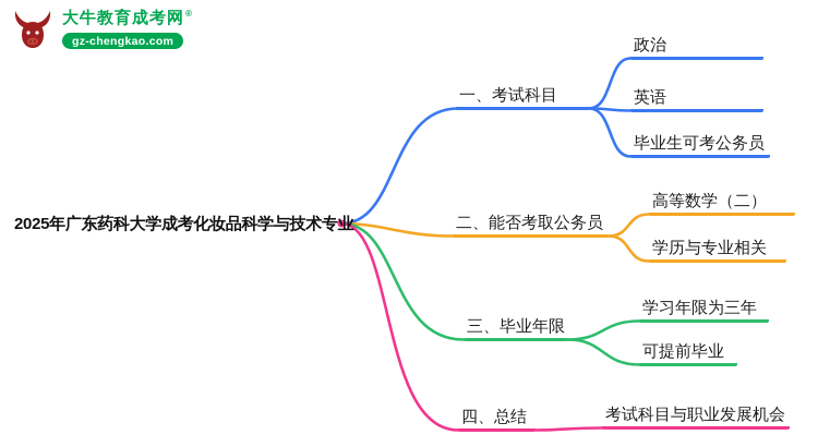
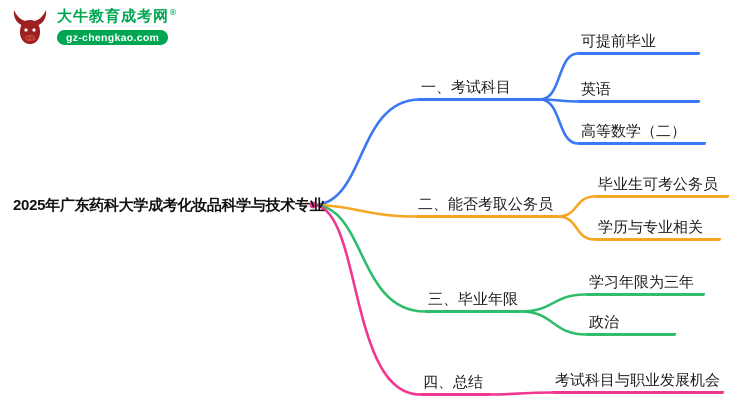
  大牛教育成考网®
  gz-chengkao.com
  2025年广东药科大学成考化妆品科学与技术专业
  一、考试科目
- 政治
+ 可提前毕业
  英语
- 毕业生可考公务员
+ 高等数学（二）
  二、能否考取公务员
- 高等数学（二）
+ 毕业生可考公务员
  学历与专业相关
  三、毕业年限
  学习年限为三年
- 可提前毕业
+ 政治
  四、总结
  考试科目与职业发展机会
